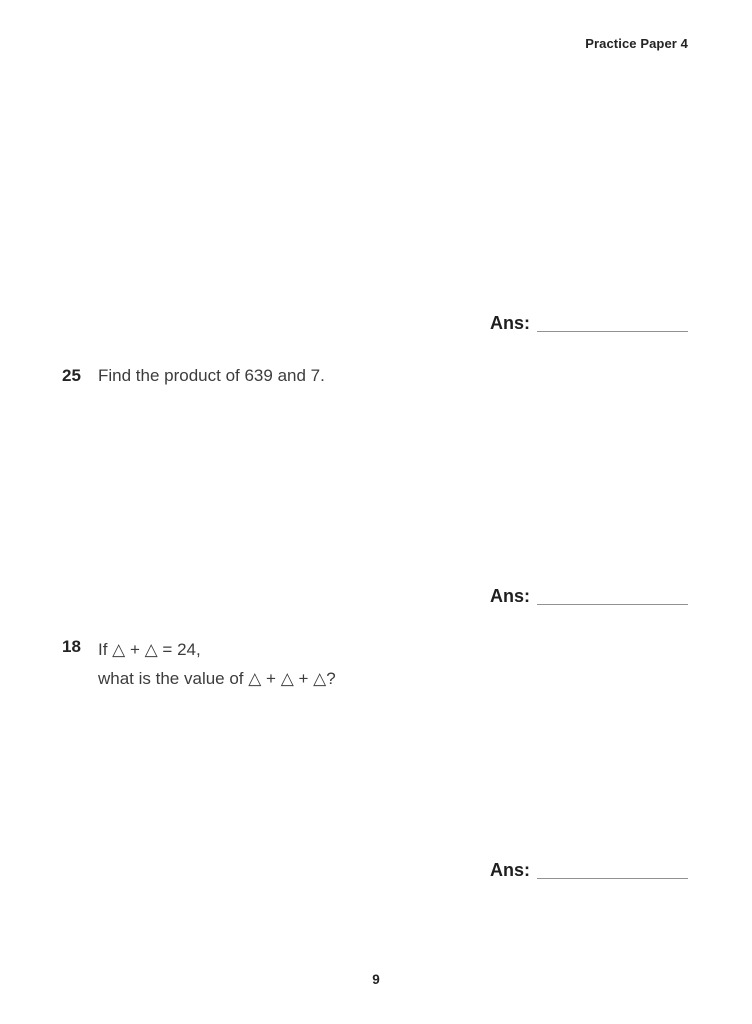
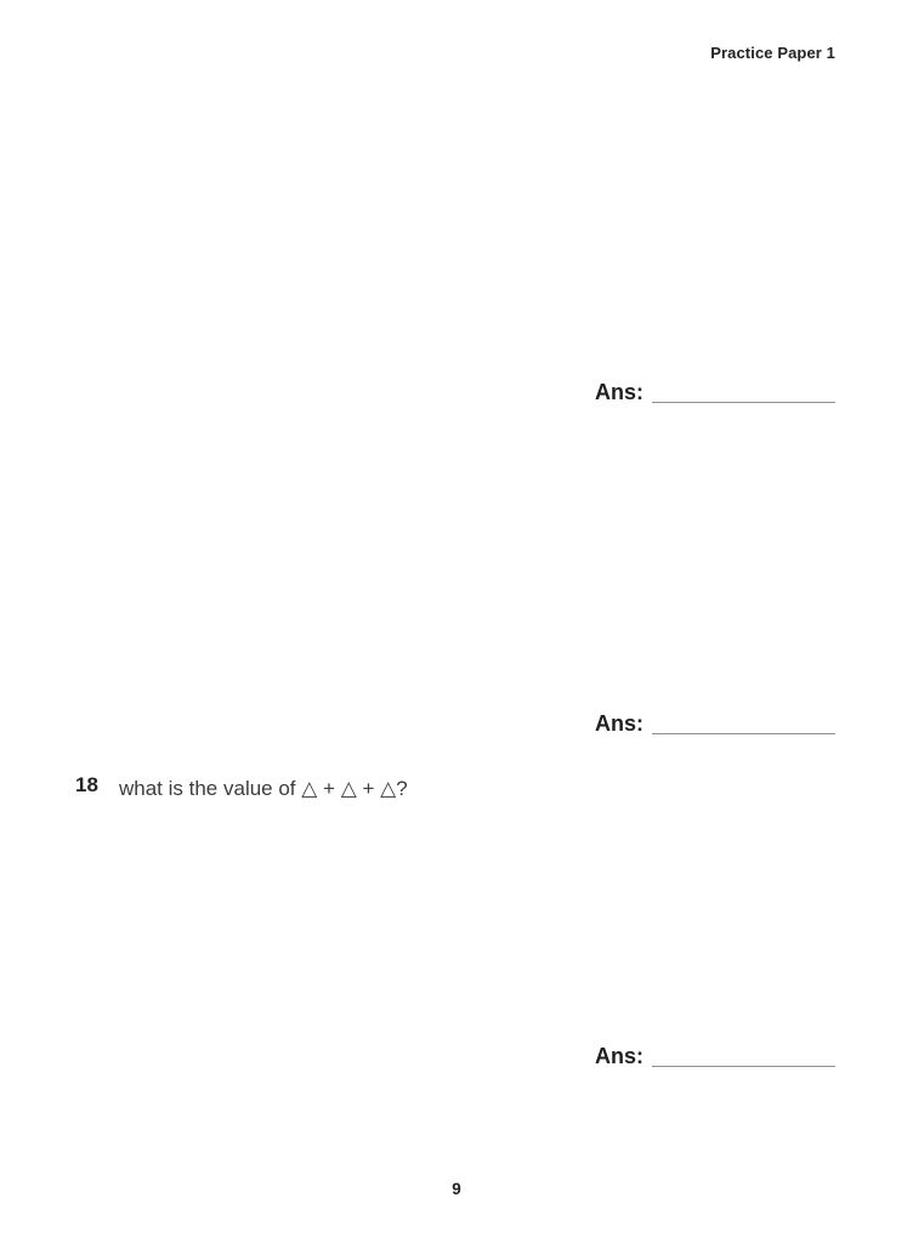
- Practice Paper 4
+ Practice Paper 1
  Ans:
- 25
- Find the product of 639 and 7.
  Ans:
  18
- If △ + △ = 24,
  what is the value of △ + △ + △?
  Ans:
  9
